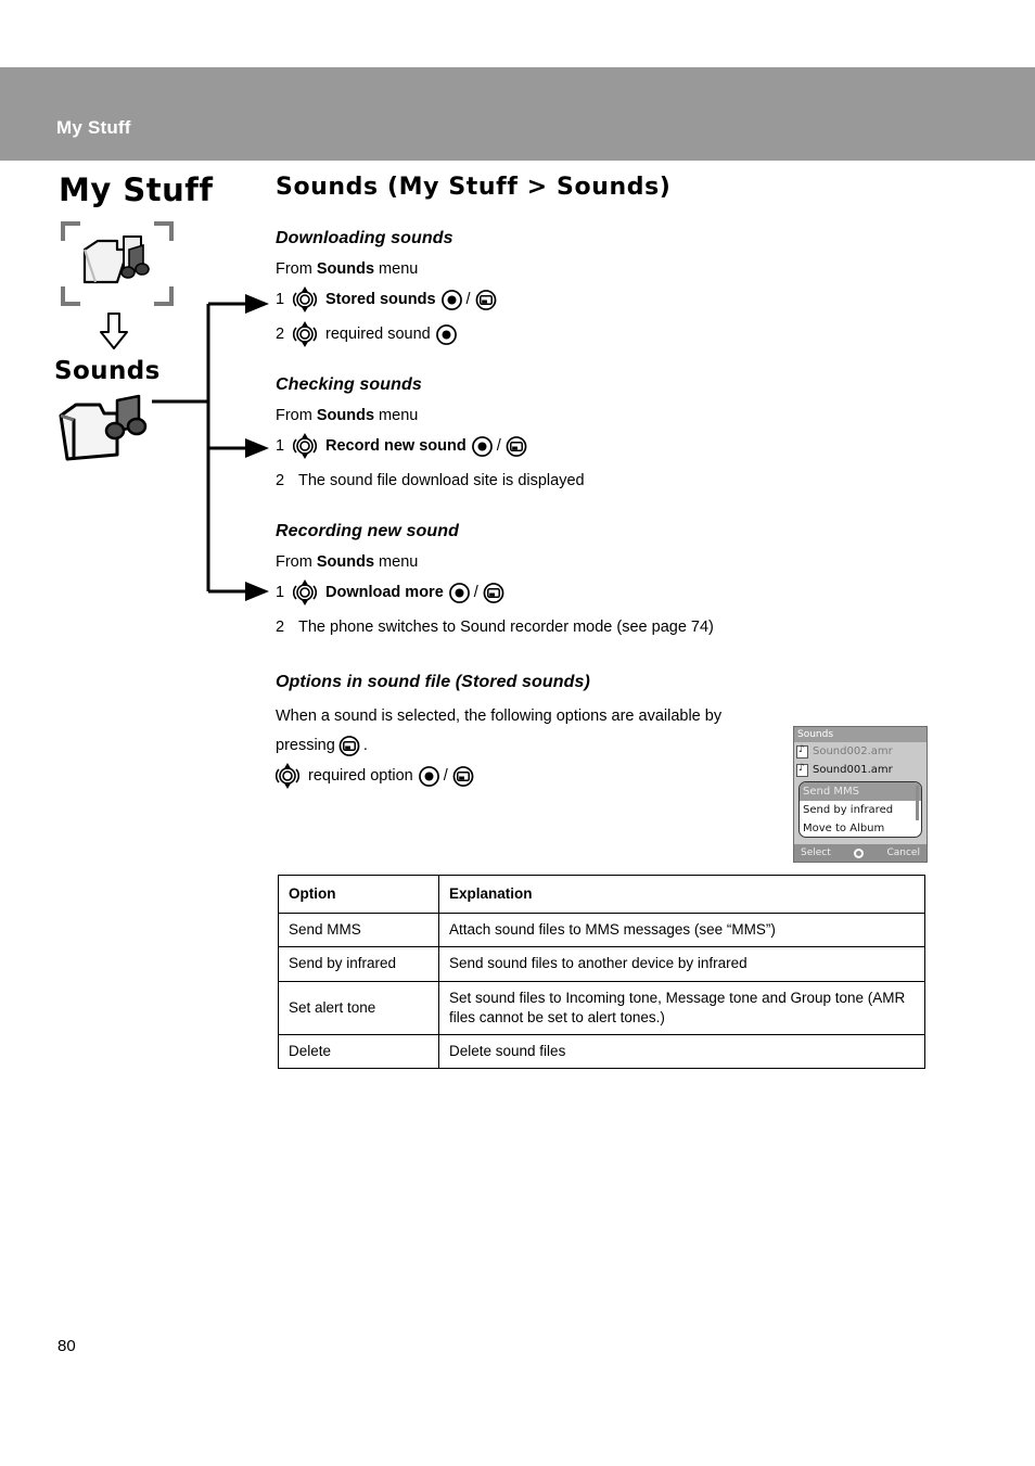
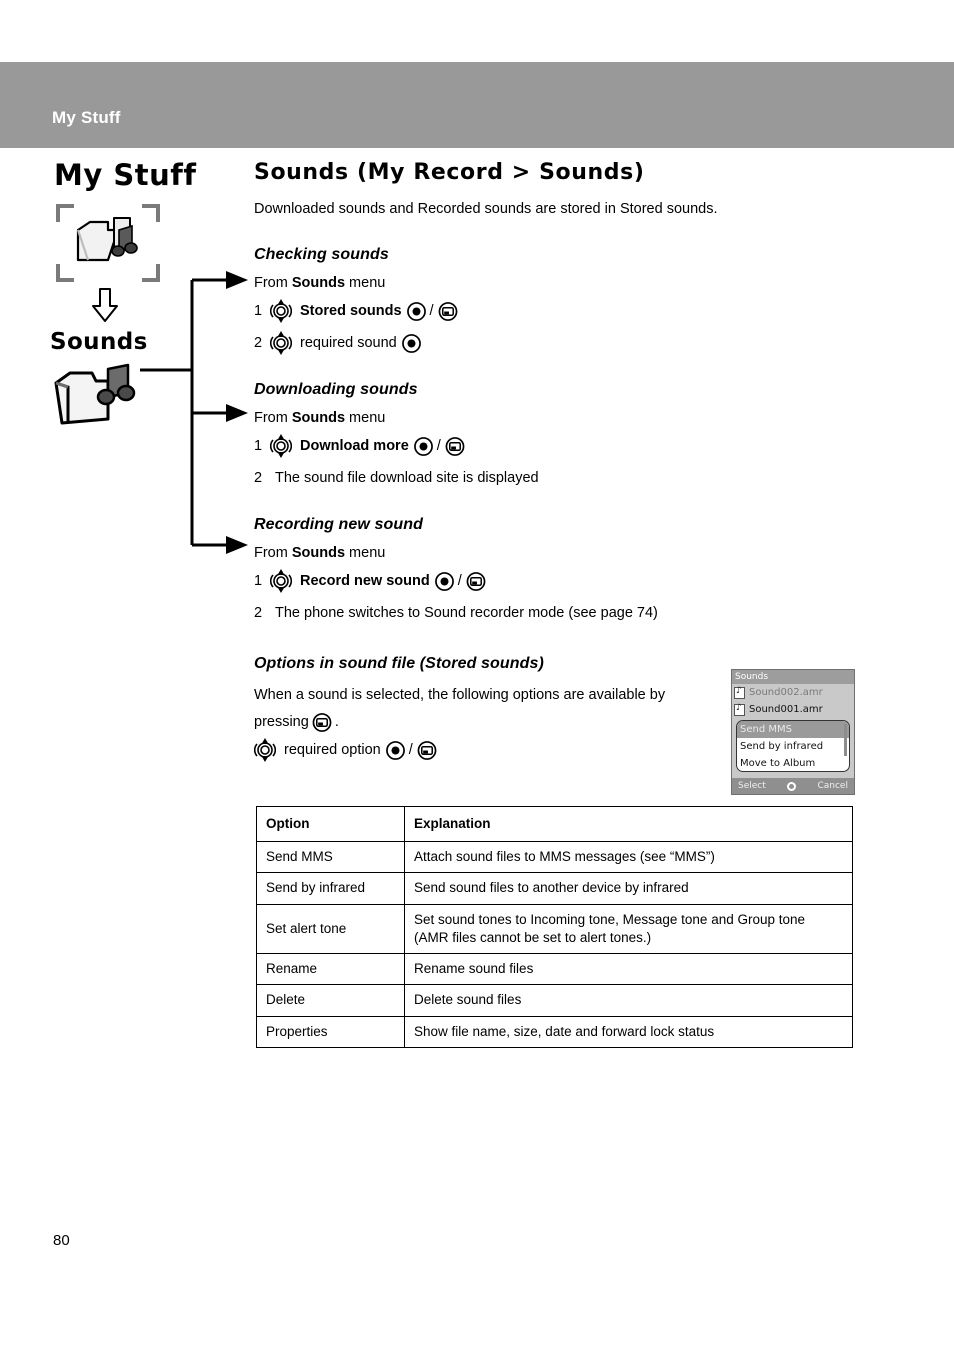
  My Stuff
  My Stuff
  Sounds
- Sounds (My Stuff > Sounds)
+ Sounds (My Record > Sounds)
+ Downloaded sounds and Recorded sounds are stored in Stored sounds.
- Downloading sounds
+ Checking sounds
  From Sounds menu
  1
  Stored sounds
  /
  2
  required sound
- Checking sounds
+ Downloading sounds
  From Sounds menu
  1
- Record new sound
+ Download more
  /
  2
  The sound file download site is displayed
  Recording new sound
  From Sounds menu
  1
- Download more
+ Record new sound
  /
  2
  The phone switches to Sound recorder mode (see page 74)
  Options in sound file (Stored sounds)
  When a sound is selected, the following options are available by
  pressing
  .
  required option
  /
  Sounds
  Sound002.amr
  Sound001.amr
  Send MMS
  Send by infrared
  Move to Album
  Select
  Cancel
  Option	Explanation
  Send MMS	Attach sound files to MMS messages (see “MMS”)
  Send by infrared	Send sound files to another device by infrared
- Set alert tone	Set sound files to Incoming tone, Message tone and Group tone (AMR files cannot be set to alert tones.)
+ Set alert tone	Set sound tones to Incoming tone, Message tone and Group tone (AMR files cannot be set to alert tones.)
+ Rename	Rename sound files
  Delete	Delete sound files
+ Properties	Show file name, size, date and forward lock status
  80
